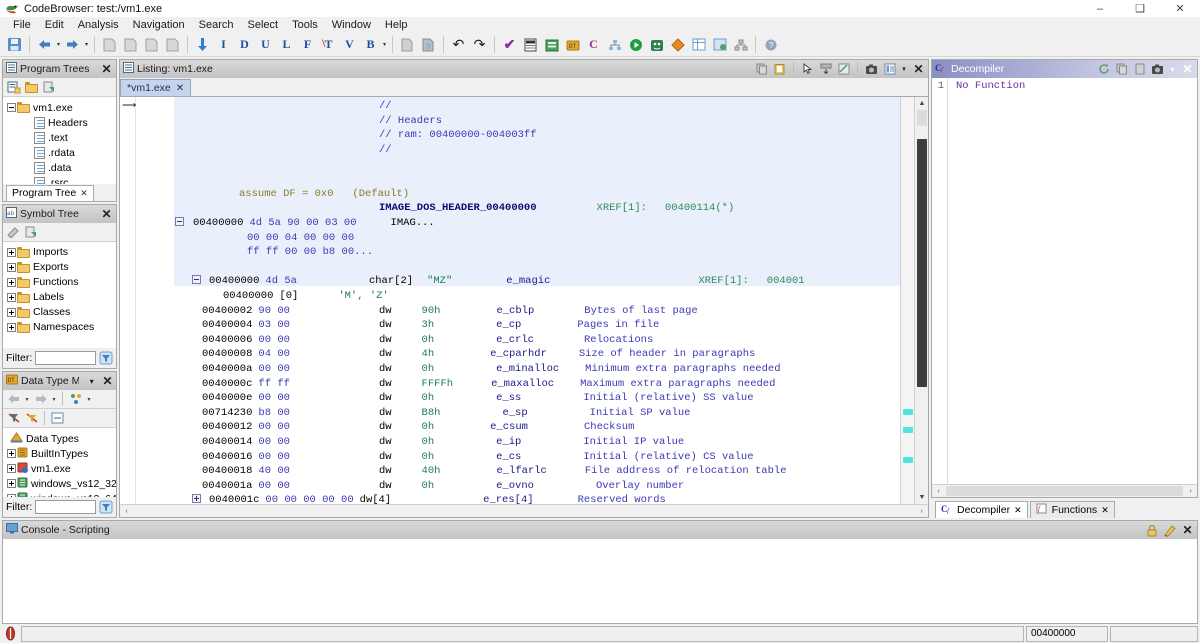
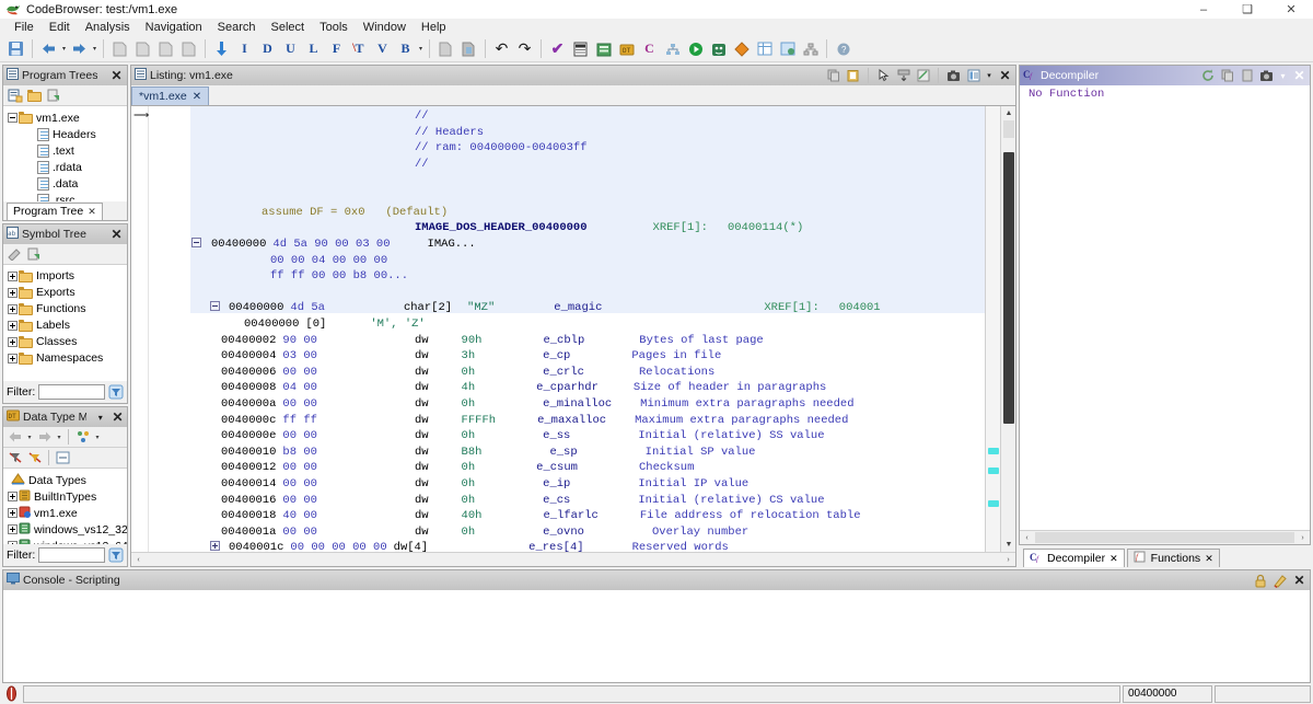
  CodeBrowser: test:/vm1.exe
  –
  ❑
  ✕
  File
  Edit
  Analysis
  Navigation
  Search
  Select
  Tools
  Window
  Help
  I
  D
  U
  L
  F
  T
  \
  V
  B
  ↶
  ↷
  ✔
  C
  ?
  Program Trees
  ✕
  vm1.exe
  Headers
  .text
  .rdata
  .data
  .rsrc
  Program Tree
  ✕
  Symbol Tree
  ✕
  Imports
  Exports
  Functions
  Labels
  Classes
  Namespaces
  Filter:
  Data Type M
  ▾
  ✕
  Data Types
  BuiltInTypes
  vm1.exe
  windows_vs12_32
  Filter:
  Listing: vm1.exe
  ✕
  *vm1.exe
  ✕
  ⟶
  //
  // Headers
  // ram: 00400000-004003ff
  //
  assume DF = 0x0 (Default)
  IMAGE_DOS_HEADER_00400000
  XREF[1]:
  00400114(*)
  00400000
  4d 5a 90 00 03 00
  IMAG...
  00 00 04 00 00 00
  ff ff 00 00 b8 00...
  00400000
  4d 5a
  char[2]
  "MZ"
  e_magic
  XREF[1]:
  004001
  00400000
  [0]
  'M', 'Z'
  00400002
  90 00
  dw
  90h
  e_cblp
  Bytes of last page
  00400004
  03 00
  dw
  3h
  e_cp
  Pages in file
  00400006
  00 00
  dw
  0h
  e_crlc
  Relocations
  00400008
  04 00
  dw
  4h
  e_cparhdr
  Size of header in paragraphs
  0040000a
  00 00
  dw
  0h
  e_minalloc
  Minimum extra paragraphs needed
  0040000c
  ff ff
  dw
  FFFFh
  e_maxalloc
  Maximum extra paragraphs needed
  0040000e
  00 00
  dw
  0h
  e_ss
  Initial (relative) SS value
- 00714230
+ 00400010
  b8 00
  dw
  B8h
  e_sp
  Initial SP value
  00400012
  00 00
  dw
  0h
  e_csum
  Checksum
  00400014
  00 00
  dw
  0h
  e_ip
  Initial IP value
  00400016
  00 00
  dw
  0h
  e_cs
  Initial (relative) CS value
  00400018
  40 00
  dw
  40h
  e_lfarlc
  File address of relocation table
  0040001a
  00 00
  dw
  0h
  e_ovno
  Overlay number
  0040001c
  00 00 00 00 00
  dw[4]
  e_res[4]
  Reserved words
  C
  f
  Decompiler
  ▾
  ✕
- 1
  No Function
  C
  f
  Decompiler
  ✕
  f
  Functions
  ✕
  Console - Scripting
  ✕
  00400000
